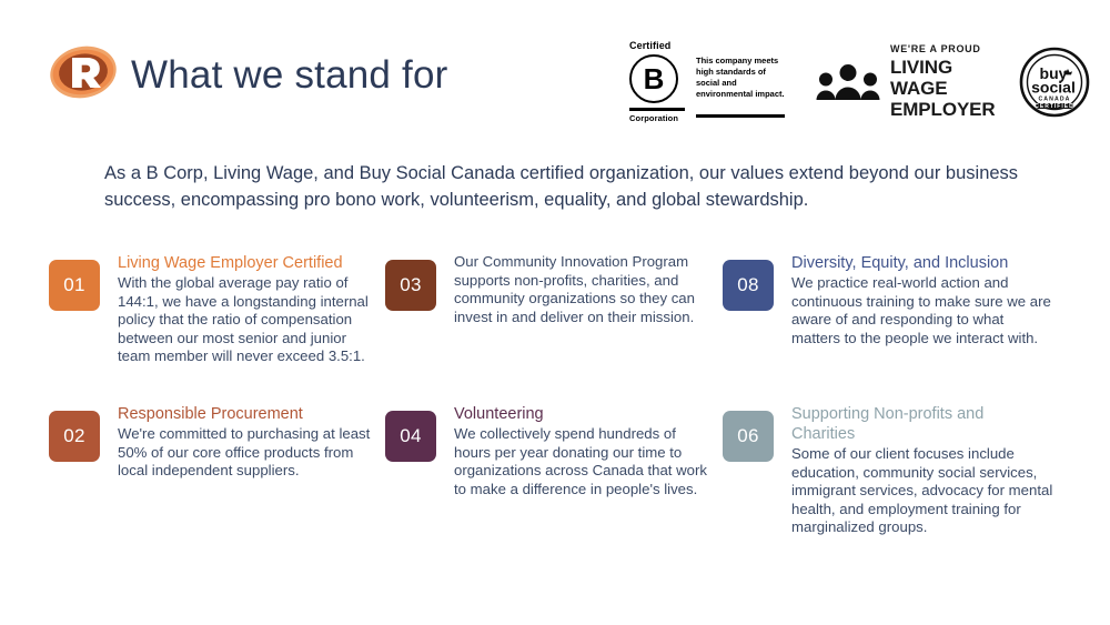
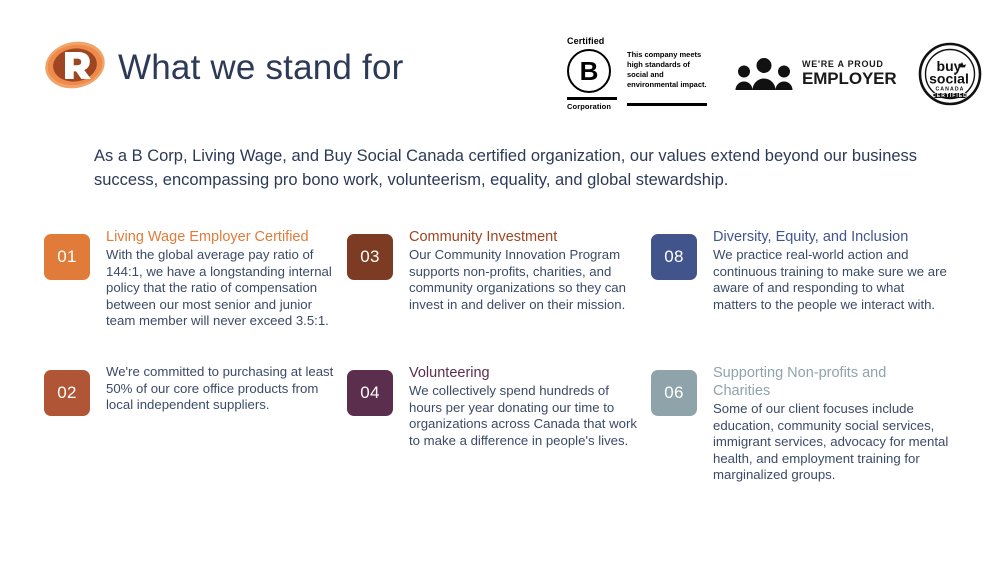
  What we stand for
  Certified
  B
  Corporation
  This company meets high standards of social and environmental impact.
  WE'RE A PROUD
- LIVING WAGE
  EMPLOYER
  buy
  social
  As a B Corp, Living Wage, and Buy Social Canada certified organization, our values extend beyond our business success, encompassing pro bono work, volunteerism, equality, and global stewardship.
  01
  Living Wage Employer Certified
  With the global average pay ratio of 144:1, we have a longstanding internal policy that the ratio of compensation between our most senior and junior team member will never exceed 3.5:1.
  02
- Responsible Procurement
  We're committed to purchasing at least 50% of our core office products from local independent suppliers.
  03
+ Community Investment
  Our Community Innovation Program supports non-profits, charities, and community organizations so they can invest in and deliver on their mission.
  04
  Volunteering
  We collectively spend hundreds of hours per year donating our time to organizations across Canada that work to make a difference in people's lives.
  08
  Diversity, Equity, and Inclusion
  We practice real-world action and continuous training to make sure we are aware of and responding to what matters to the people we interact with.
  06
  Supporting Non-profits and Charities
  Some of our client focuses include education, community social services, immigrant services, advocacy for mental health, and employment training for marginalized groups.
